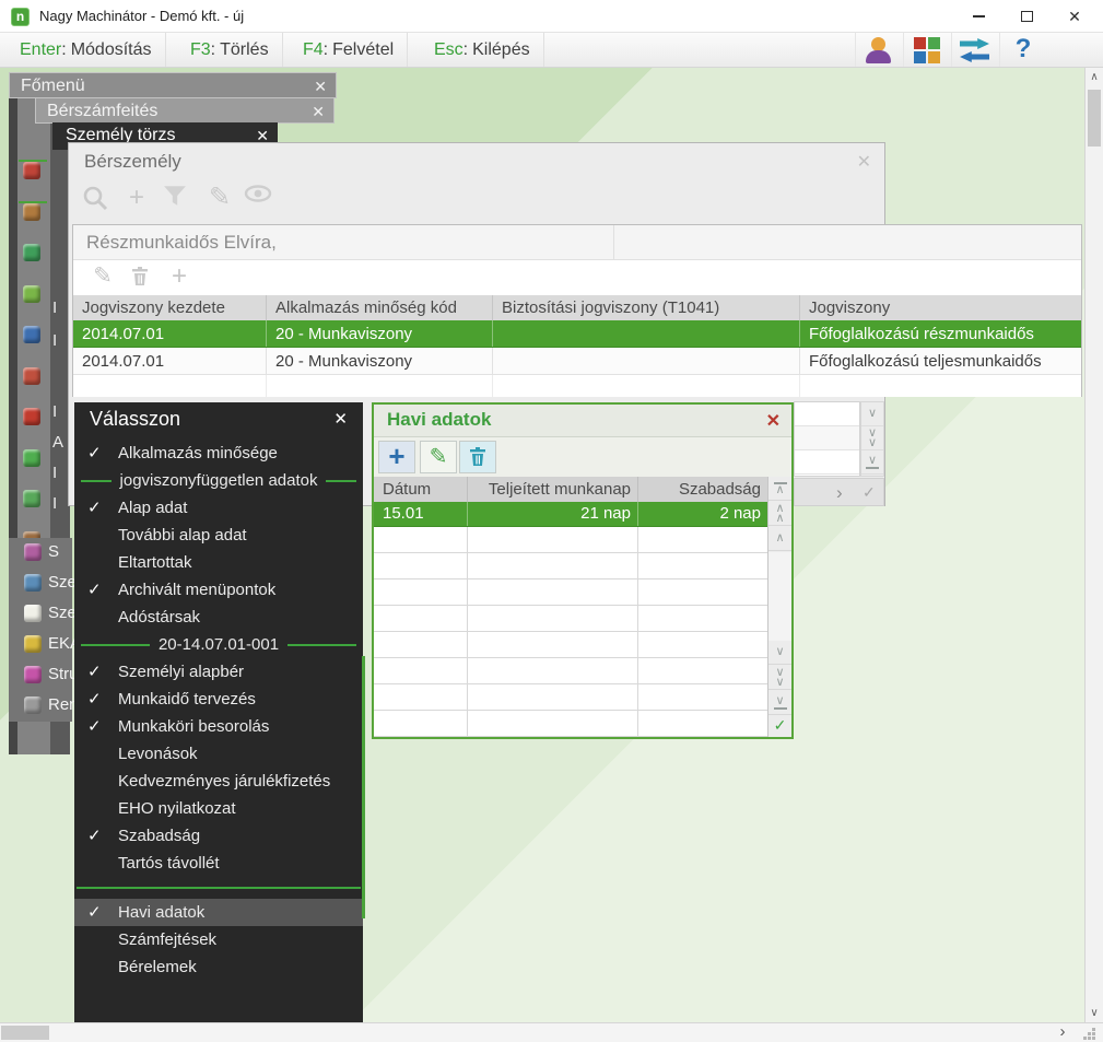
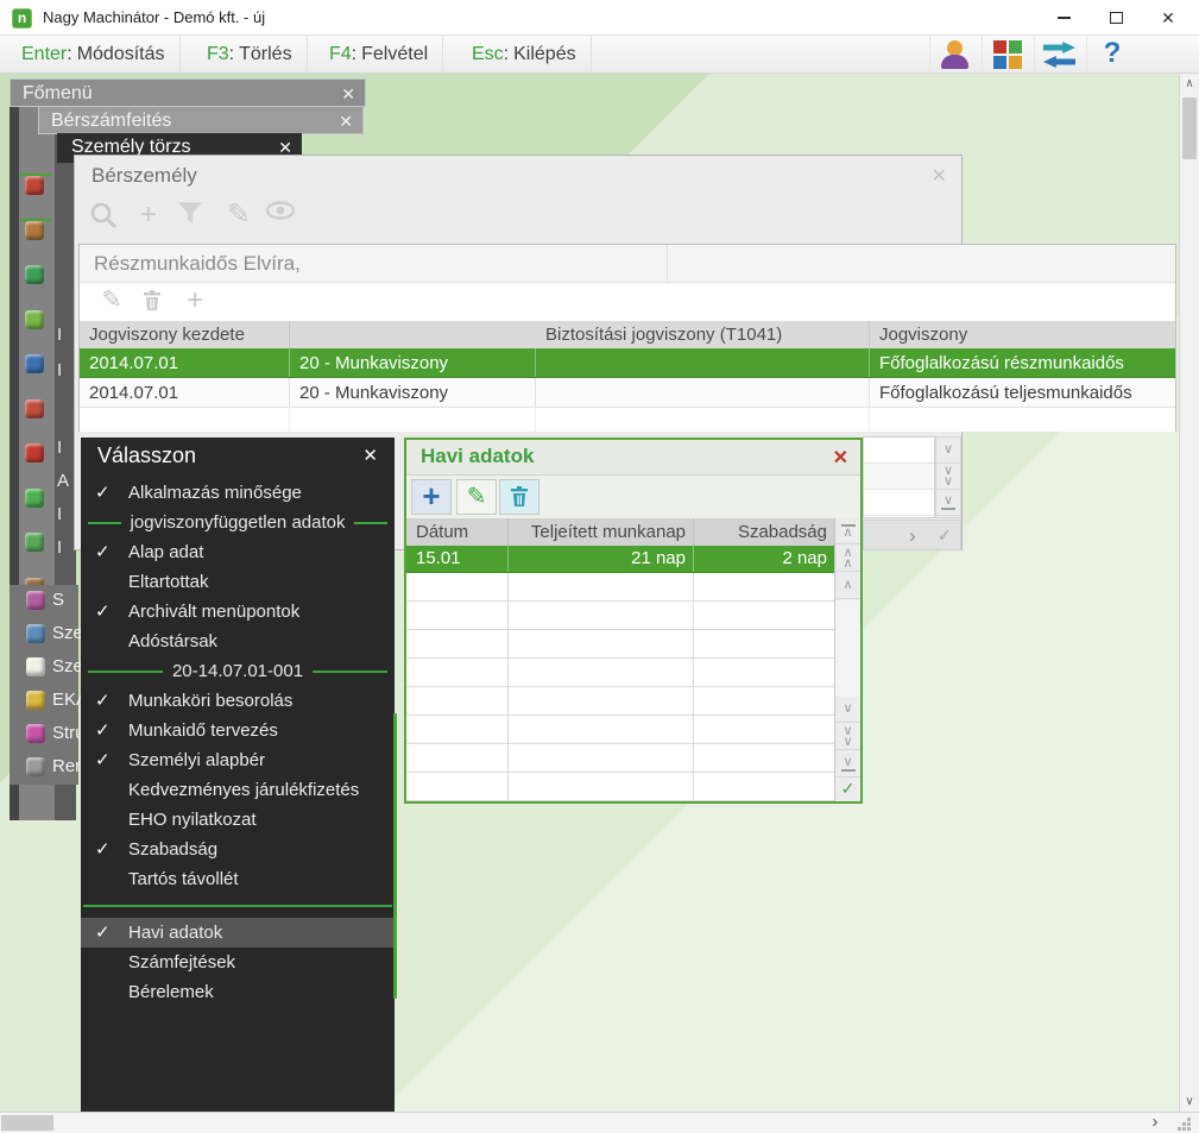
  n
  Nagy Machinátor - Demó kft. - új
  Enter Módosítás
  F3 Törlés
  F4 Felvétel
  Esc Kilépés
  Főmenü
  I
  I
  I
  A
  I
  I
  S
  Sze
  Sze
  Str
  Bérszámfeités
  Személy törzs
  Bérszemély
  +
  ✎
  Részmunkaidős Elvíra,
  ✎
  +
  Jogviszony kezdete
- Alkalmazás minőség kód
  Biztosítási jogviszony (T1041)
  Jogviszony
  2014.07.01
  20 - Munkaviszony
  Főfoglalkozású részmunkaidős
  2014.07.01
  20 - Munkaviszony
  Főfoglalkozású teljesmunkaidős
  Válasszon
  Alkalmazás minősége
  jogviszonyfüggetlen adatok
  Alap adat
- További alap adat
  Eltartottak
  Archivált menüpontok
  Adóstársak
  20-14.07.01-001
- Személyi alapbér
+ Munkaköri besorolás
  Munkaidő tervezés
- Munkaköri besorolás
+ Személyi alapbér
- Levonások
  Kedvezményes járulékfizetés
  EHO nyilatkozat
  Szabadság
  Tartós távollét
  Havi adatok
  Számfejtések
  Bérelemek
  Havi adatok
  +
  ✎
  Dátum
  Teljeített munkanap
  Szabadság
  15.01
  21 nap
  2 nap
